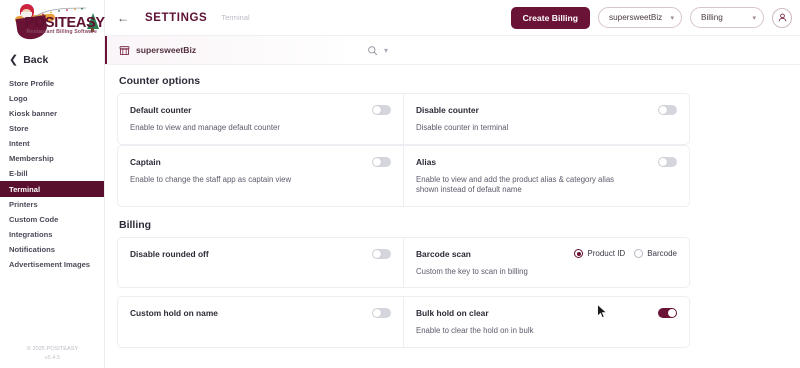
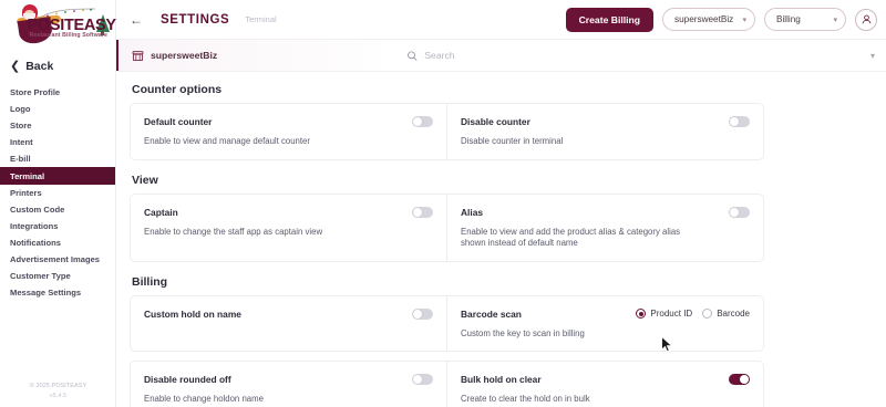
  POSITEASY
  ❮
  Back
  Store Profile
  Logo
- Kiosk banner
  Store
  Intent
- Membership
  E-bill
  Terminal
  Printers
  Custom Code
  Integrations
  Notifications
  Advertisement Images
+ Customer Type
+ Message Settings
  ←
  SETTINGS
  Terminal
  Create Billing
  supersweetBiz
  Billing
  supersweetBiz
+ Search
  ▾
  Counter options
  Default counter
  Enable to view and manage default counter
  Disable counter
  Disable counter in terminal
+ View
  Captain
  Enable to change the staff app as captain view
  Alias
  Enable to view and add the product alias & category alias shown instead of default name
  Billing
- Disable rounded off
+ Custom hold on name
  Barcode scan
  Product ID
  Barcode
  Custom the key to scan in billing
- Custom hold on name
+ Disable rounded off
+ Enable to change holdon name
  Bulk hold on clear
- Enable to clear the hold on in bulk
+ Create to clear the hold on in bulk
